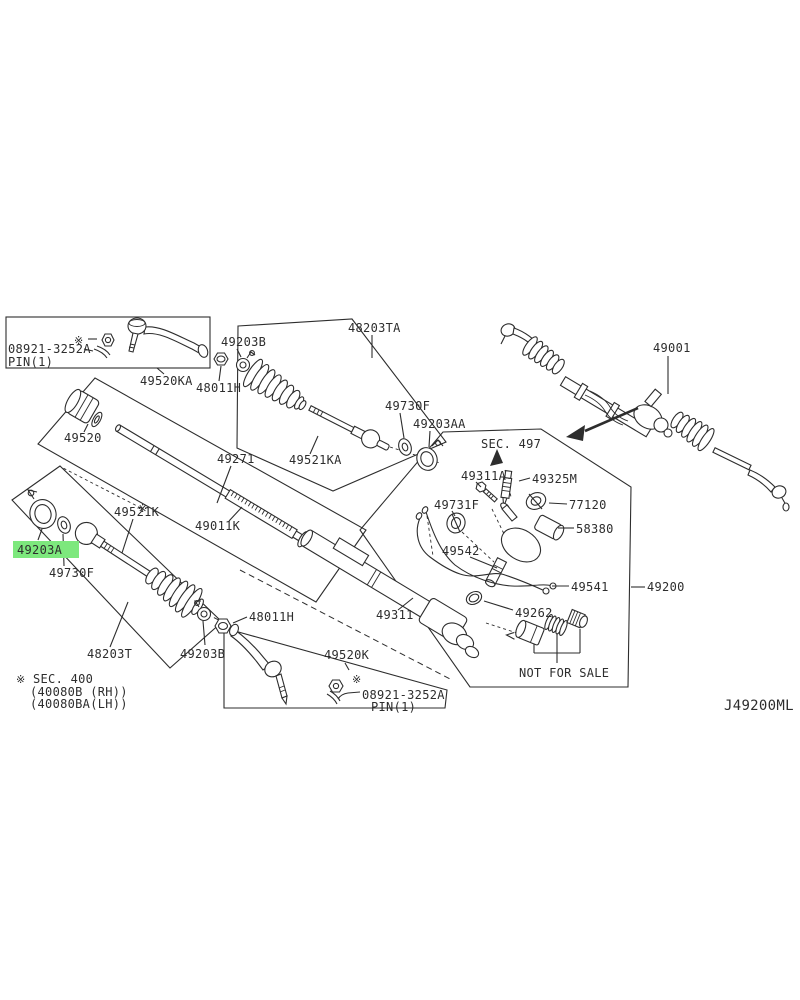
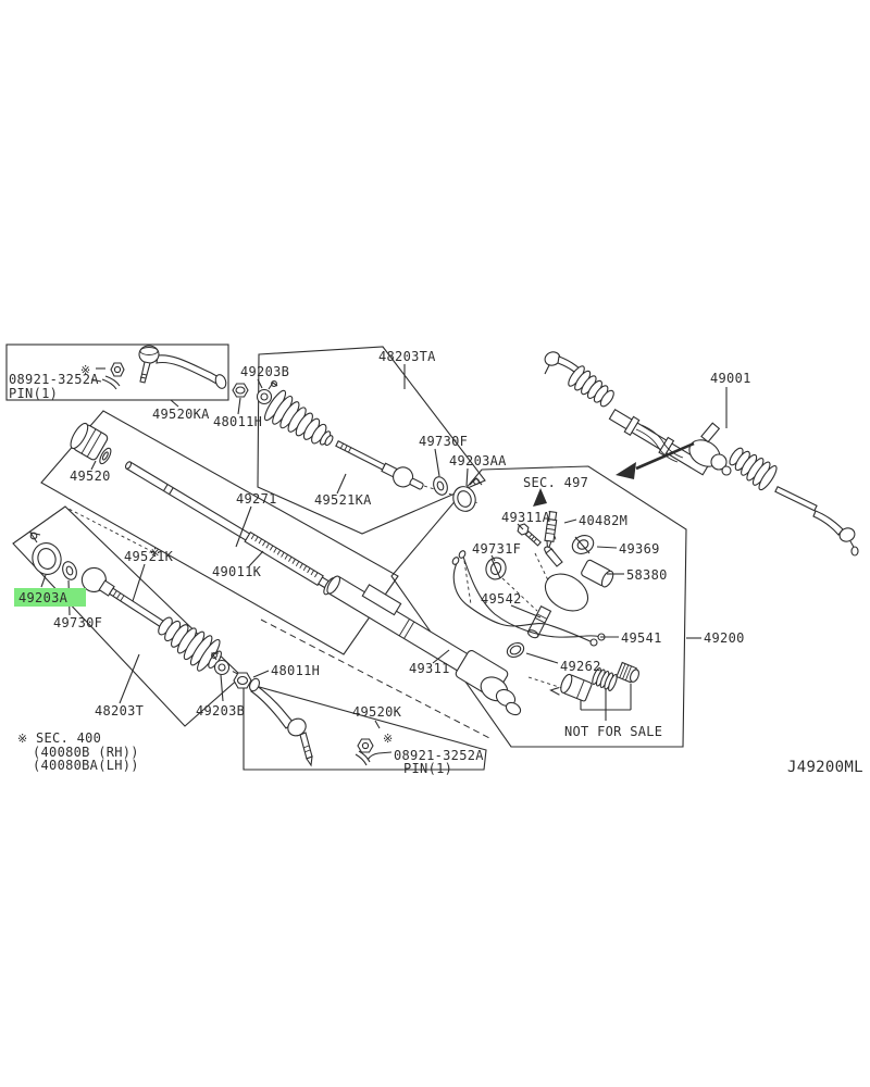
  ※
  ※
  08921-3252A
  PIN(1)
  49520KA
  49203B
  48011H
  48203TA
  49730F
  49203AA
  49521KA
  49271
  49011K
  49521K
  49520
  ※
  49203A
  49730F
  48203T
  49203B
  48011H
  49520K
  08921-3252A
  PIN(1)
  49001
  SEC. 497
  49311A
- 49325M
+ 40482M
  49731F
- 77120
+ 49369
  58380
  49542
  49541
  49200
  49311
  49262
  NOT FOR SALE
  ※
  SEC. 400
  (40080B (RH))
  (40080BA(LH))
  J49200ML
